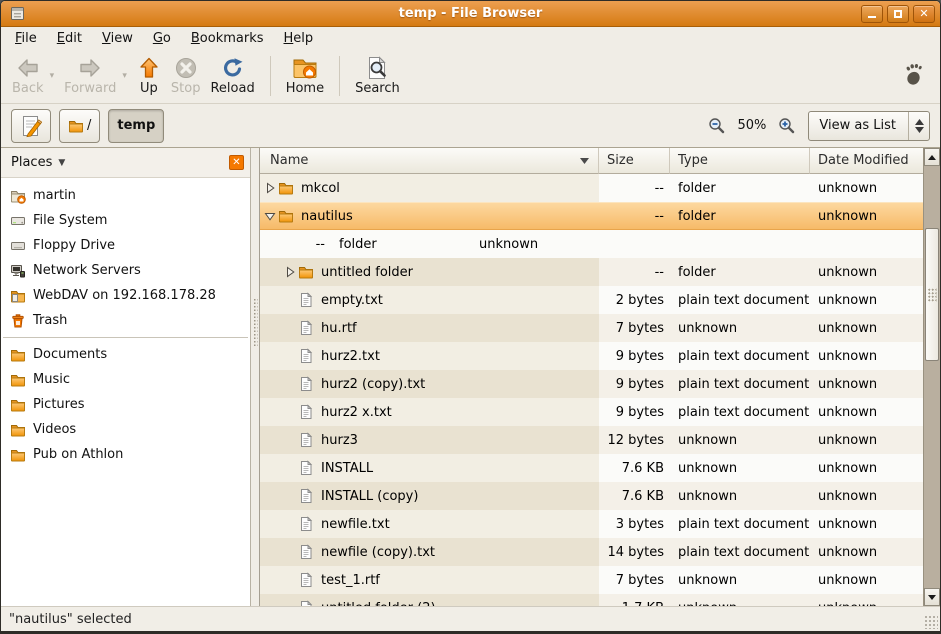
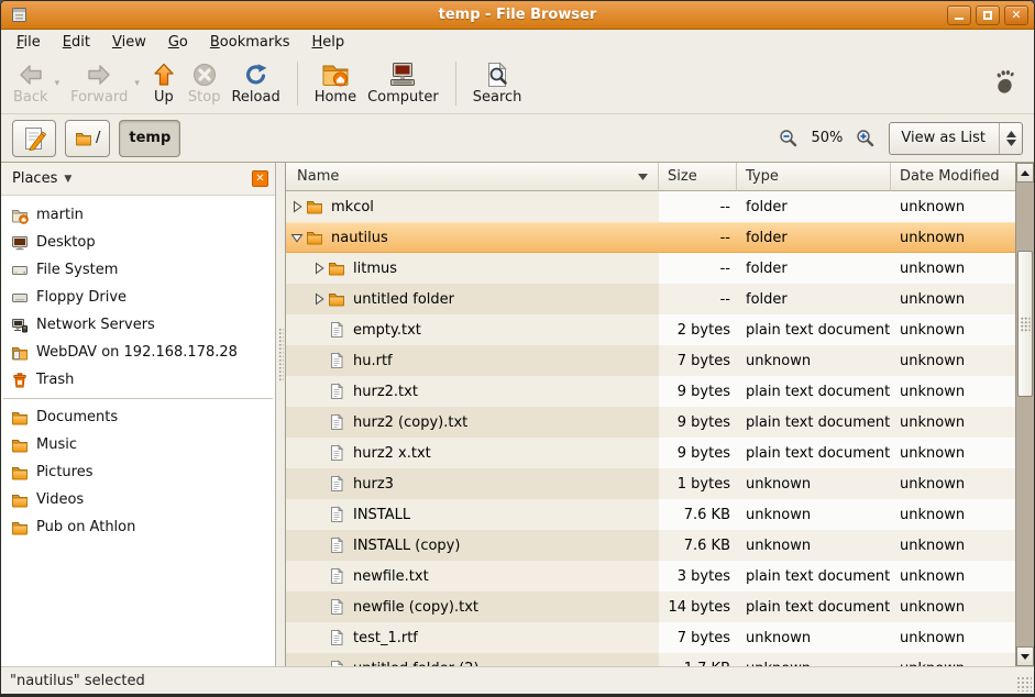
  temp - File Browser
  ✕
  File
  Edit
  View
  Go
  Bookmarks
  Help
  Back
  ▾
  Forward
  ▾
  Up
  Stop
  Reload
  Home
+ Computer
  Search
  /
  temp
  50%
  View as List
  Places
  ▼
  ✕
  martin
+ Desktop
  File System
  Floppy Drive
  Network Servers
  WebDAV on 192.168.178.28
  Trash
  Documents
  Music
  Pictures
  Videos
  Pub on Athlon
  Name
  Size
  Type
  Date Modified
  mkcol
  --
  folder
  unknown
  nautilus
  --
  folder
  unknown
+ litmus
  --
  folder
  unknown
  untitled folder
  --
  folder
  unknown
  empty.txt
  2 bytes
  plain text document
  unknown
  hu.rtf
  7 bytes
  unknown
  unknown
  hurz2.txt
  9 bytes
  plain text document
  unknown
  hurz2 (copy).txt
  9 bytes
  plain text document
  unknown
  hurz2 x.txt
  9 bytes
  plain text document
  unknown
  hurz3
- 12 bytes
+ 1 bytes
  unknown
  unknown
  INSTALL
  7.6 KB
  unknown
  unknown
  INSTALL (copy)
  7.6 KB
  unknown
  unknown
  newfile.txt
  3 bytes
  plain text document
  unknown
  newfile (copy).txt
  14 bytes
  plain text document
  unknown
  test_1.rtf
  7 bytes
  unknown
  unknown
  "nautilus" selected
